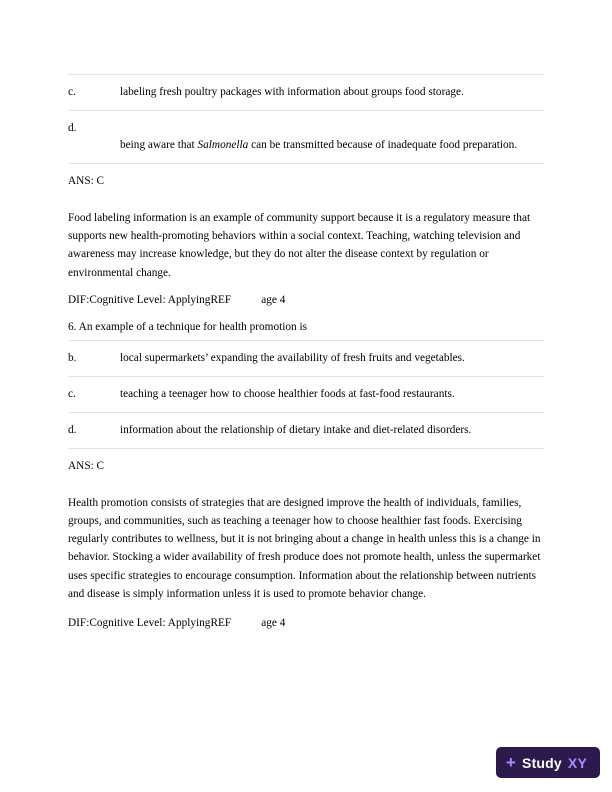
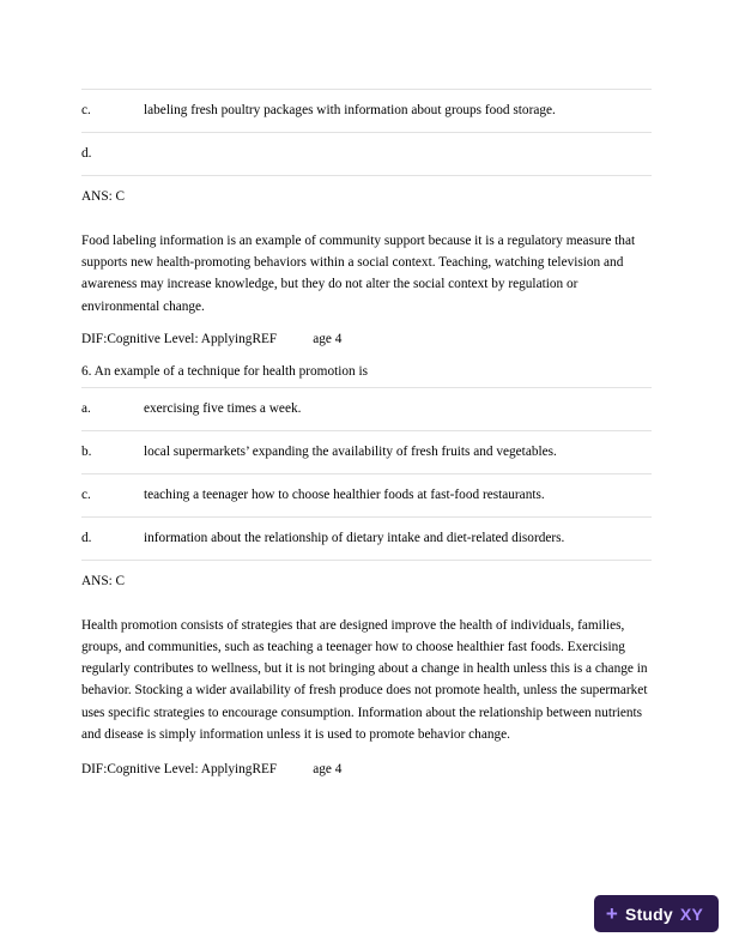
  c.
  labeling fresh poultry packages with information about groups food storage.
  d.
- being aware that Salmonella can be transmitted because of inadequate food preparation.
  ANS: C
- Food labeling information is an example of community support because it is a regulatory measure that supports new health-promoting behaviors within a social context. Teaching, watching television and awareness may increase knowledge, but they do not alter the disease context by regulation or environmental change.
+ Food labeling information is an example of community support because it is a regulatory measure that supports new health-promoting behaviors within a social context. Teaching, watching television and awareness may increase knowledge, but they do not alter the social context by regulation or environmental change.
  DIF:Cognitive Level: ApplyingREF age 4
  6. An example of a technique for health promotion is
+ a.
+ exercising five times a week.
  b.
  local supermarkets’ expanding the availability of fresh fruits and vegetables.
  c.
  teaching a teenager how to choose healthier foods at fast-food restaurants.
  d.
  information about the relationship of dietary intake and diet-related disorders.
  ANS: C
  Health promotion consists of strategies that are designed improve the health of individuals, families, groups, and communities, such as teaching a teenager how to choose healthier fast foods. Exercising regularly contributes to wellness, but it is not bringing about a change in health unless this is a change in behavior. Stocking a wider availability of fresh produce does not promote health, unless the supermarket uses specific strategies to encourage consumption. Information about the relationship between nutrients and disease is simply information unless it is used to promote behavior change.
  DIF:Cognitive Level: ApplyingREF age 4
  +
  Study
  XY
